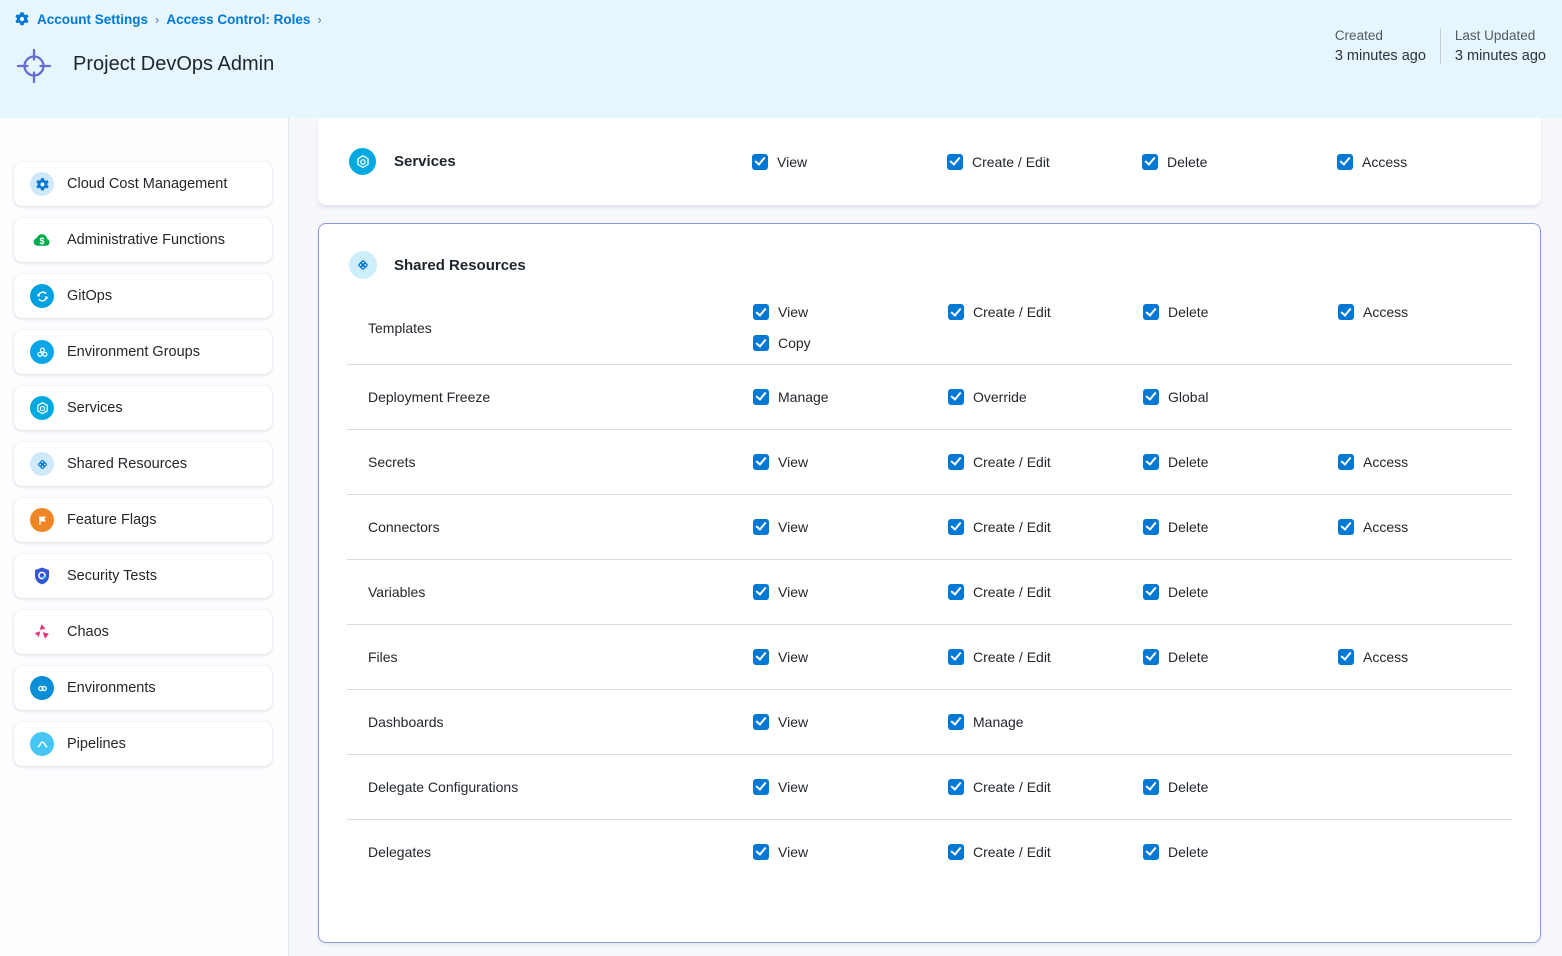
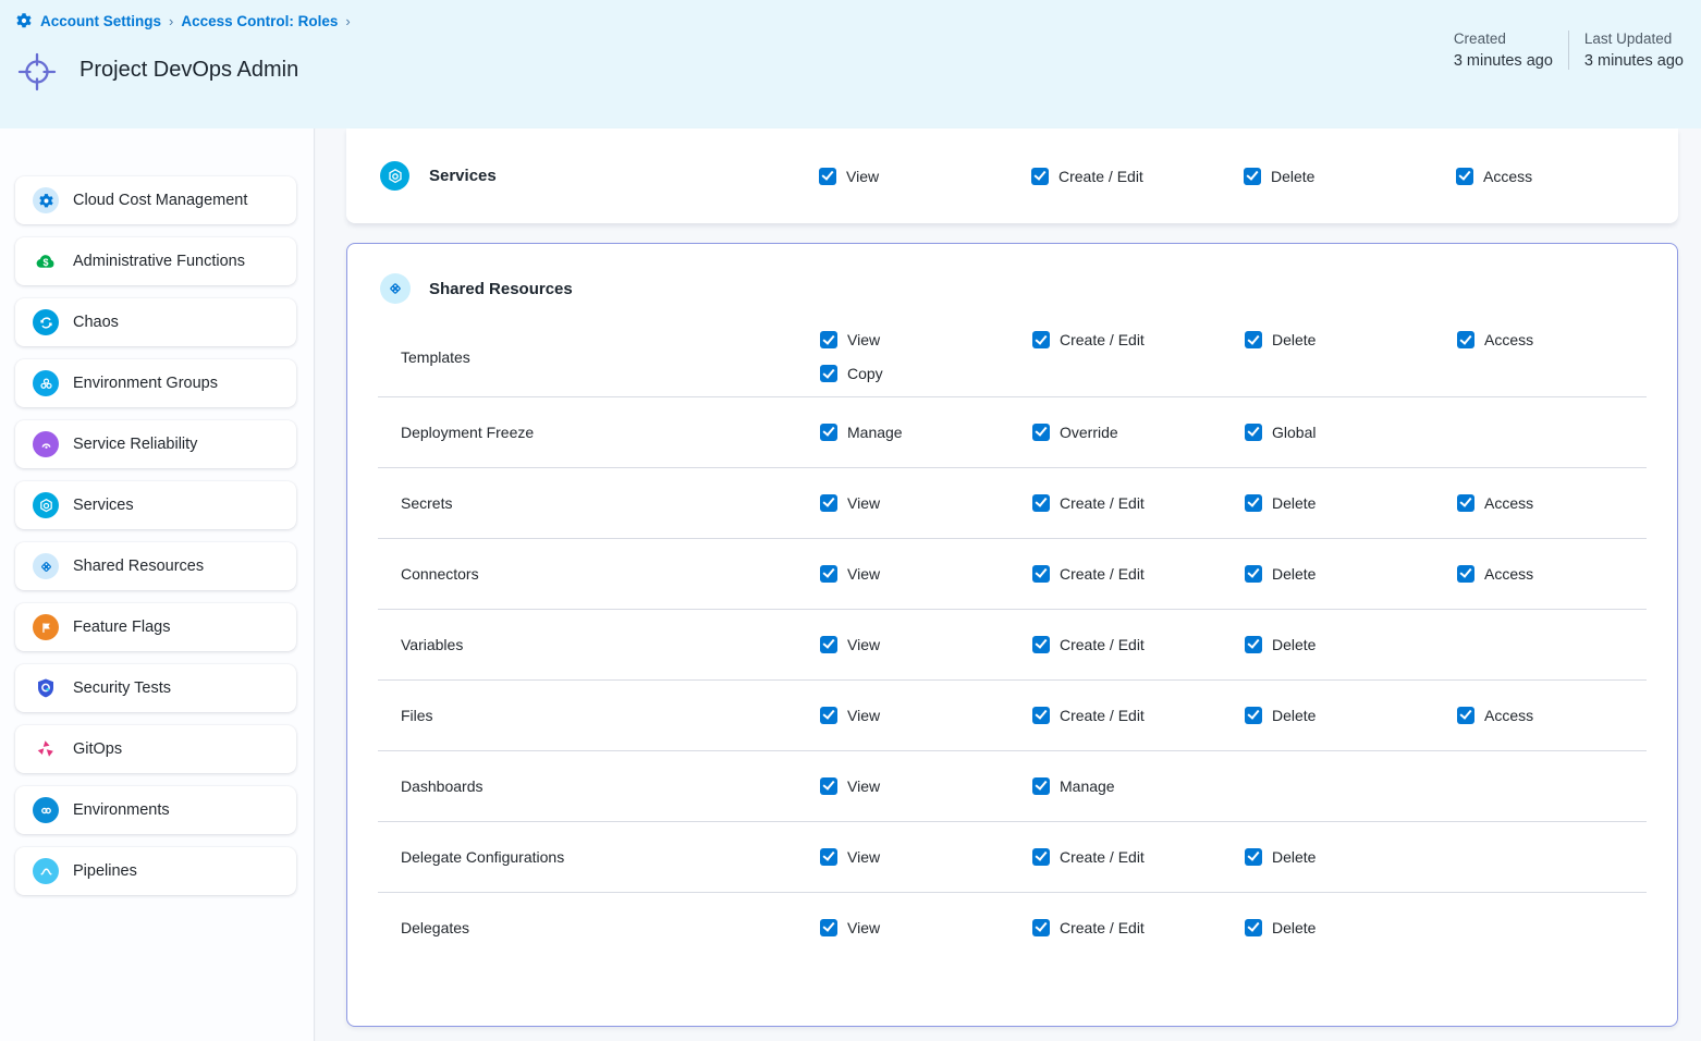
  Account Settings
  ›
  Access Control: Roles
  ›
  Project DevOps Admin
  Created
  3 minutes ago
  Last Updated
  3 minutes ago
  Cloud Cost Management
  $
  Administrative Functions
- GitOps
+ Chaos
  Environment Groups
+ Service Reliability
  Services
  Shared Resources
  Feature Flags
  Security Tests
- Chaos
+ GitOps
  Environments
  Pipelines
  Services
  View
  Create / Edit
  Delete
  Access
  Shared Resources
  Templates
  View
  Create / Edit
  Delete
  Access
  Copy
  Deployment Freeze
  Manage
  Override
  Global
  Secrets
  View
  Create / Edit
  Delete
  Access
  Connectors
  View
  Create / Edit
  Delete
  Access
  Variables
  View
  Create / Edit
  Delete
  Files
  View
  Create / Edit
  Delete
  Access
  Dashboards
  View
  Manage
  Delegate Configurations
  View
  Create / Edit
  Delete
  Delegates
  View
  Create / Edit
  Delete
